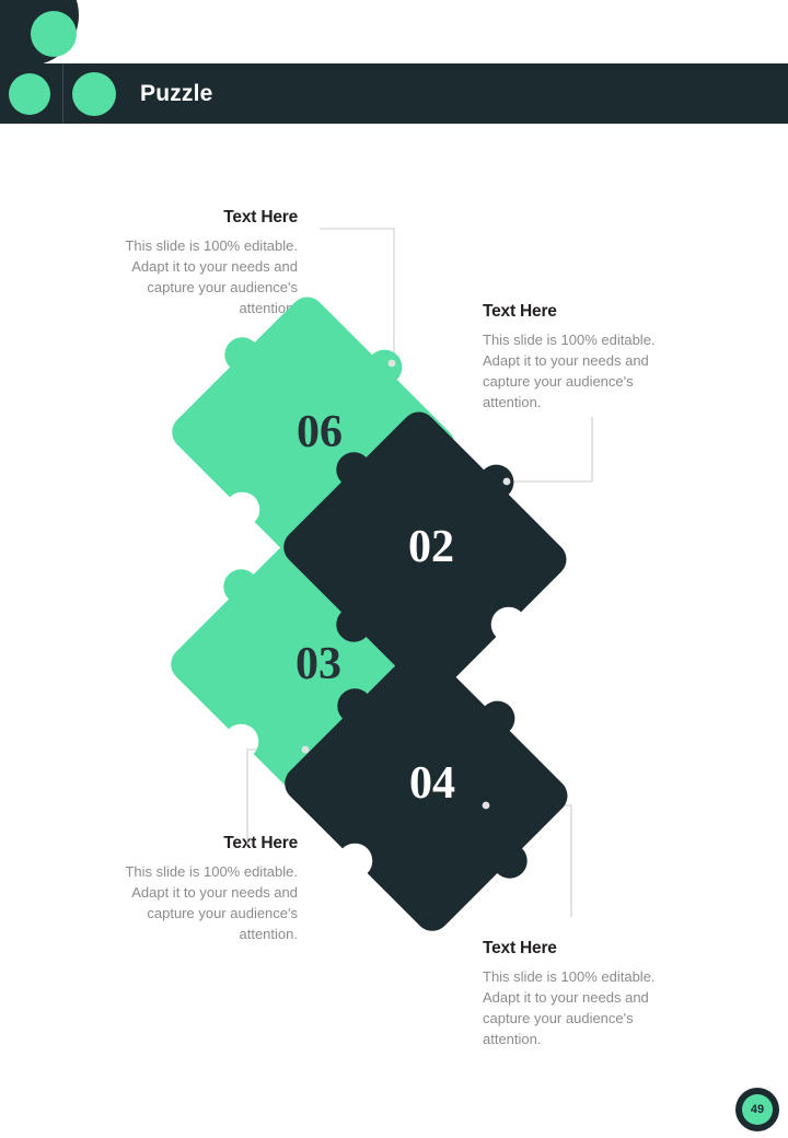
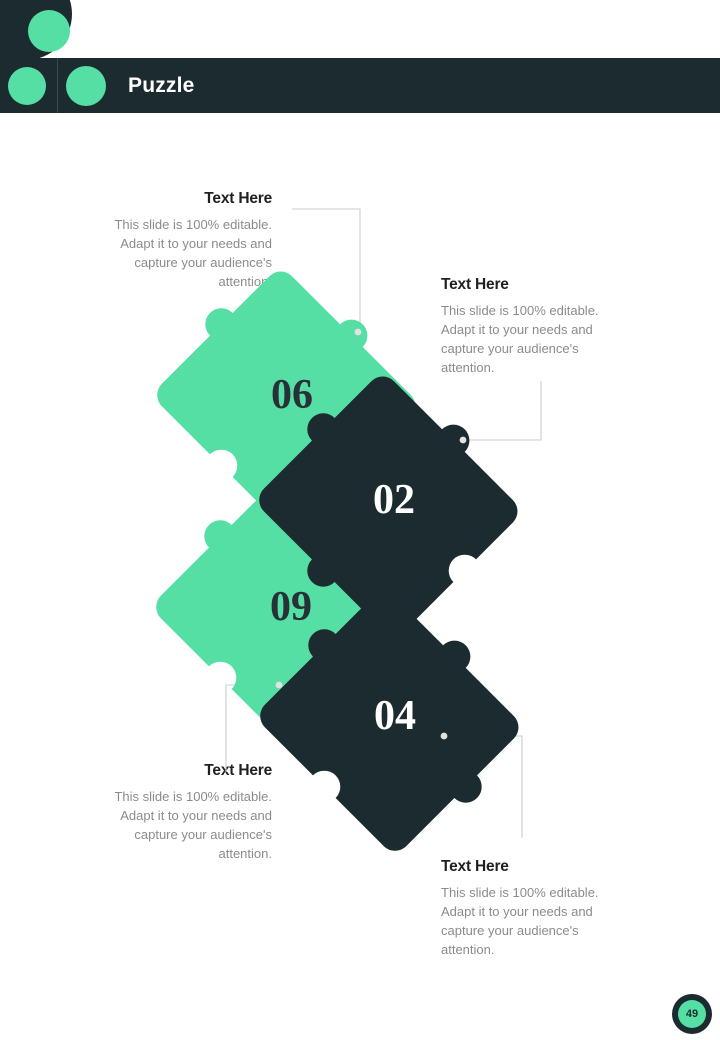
  Puzzle
  06
  02
- 03
+ 09
  04
  Text Here
  This slide is 100% editable. Adapt it to your needs and capture your audience's attentio
  Text Here
  This slide is 100% editable. Adapt it to your needs and capture your audience's attention.
  Text Here
  This slide is 100% editable. Adapt it to your needs and capture your audience's attention.
  Text Here
  This slide is 100% editable. Adapt it to your needs and capture your audience's attention.
  49
